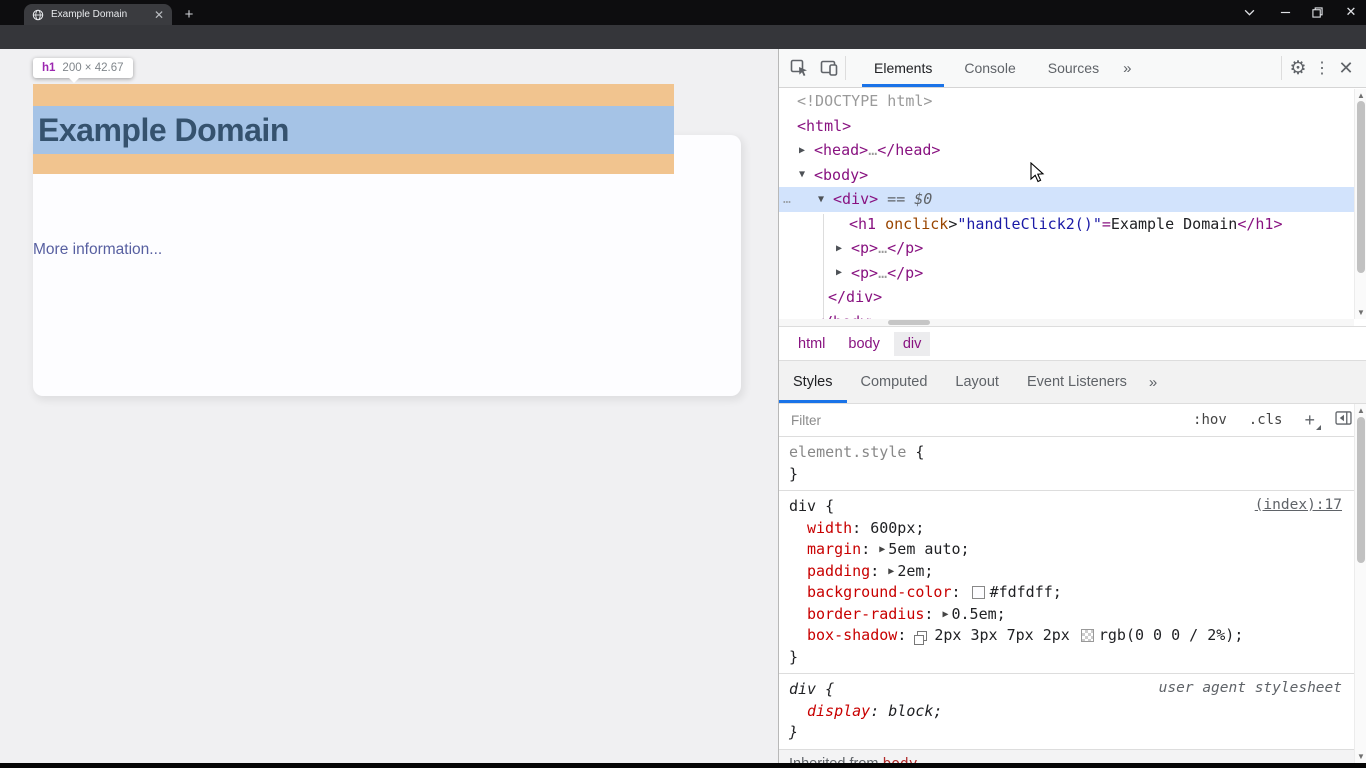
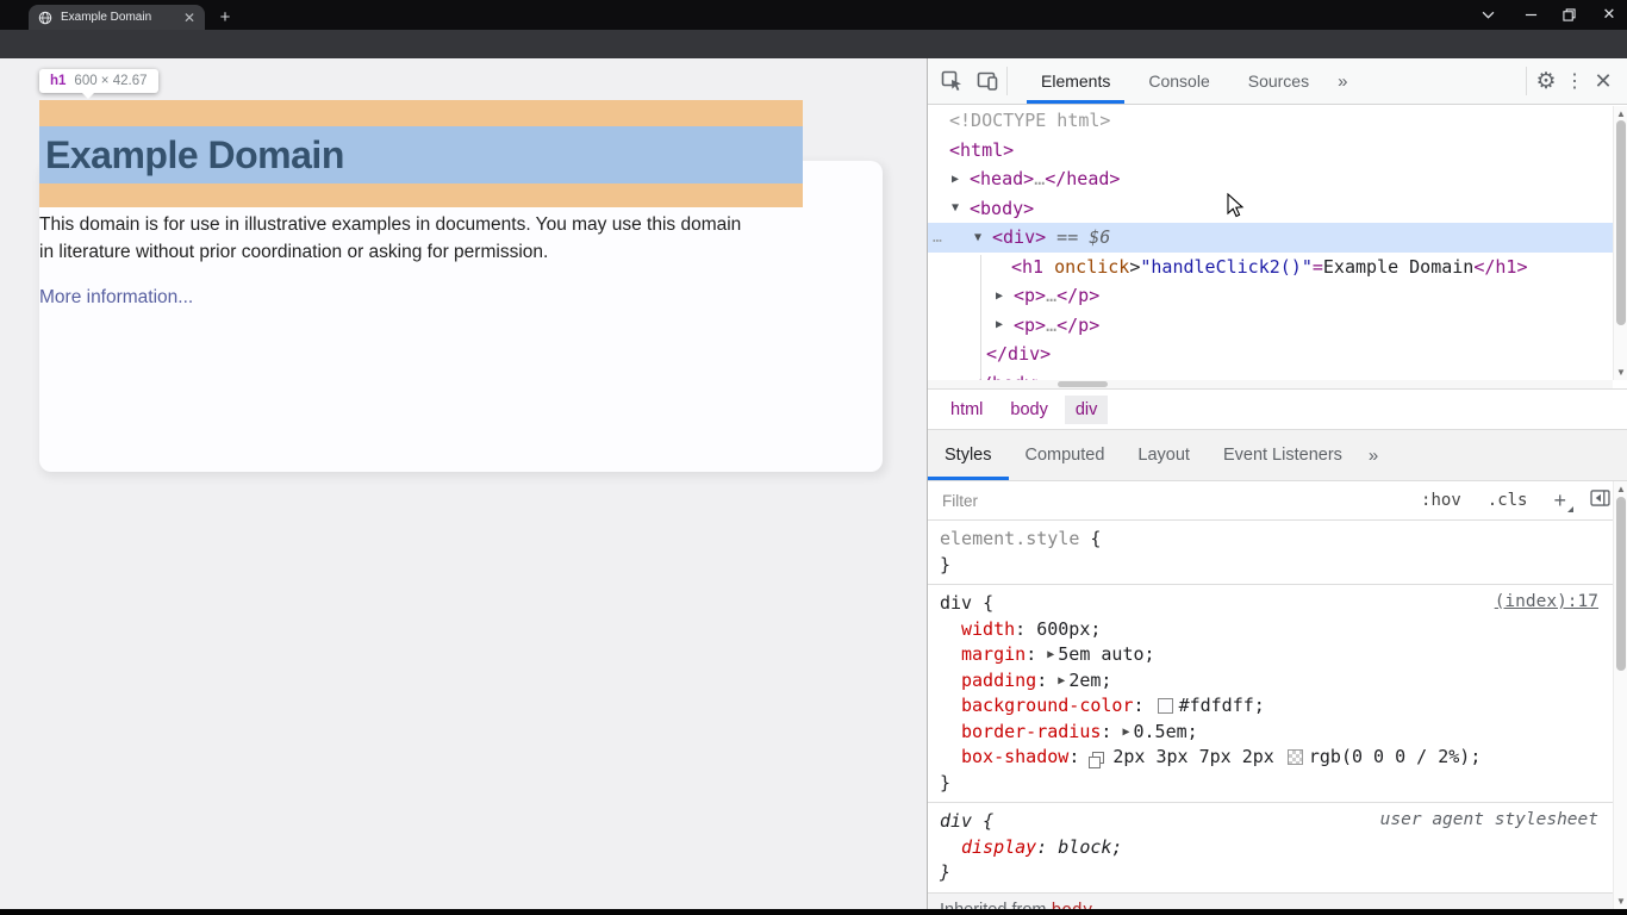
  Example Domain
  ✕
  +
  ✕
  Example Domain
+ This domain is for use in illustrative examples in documents. You may use this domain in literature without prior coordination or asking for permission.
  More information...
  h1
- 200 × 42.67
+ 600 × 42.67
  Elements
  Console
  Sources
  »
  ⚙
  ⋮
  ✕
  <!DOCTYPE html>
  <html>
  ▶
  <head>
  …
  </head>
  ▼
  <body>
  …
  ▼
  <div>
- == $0
+ == $6
  <h1
  onclick
  >
  "handleClick2()"
  =
  Example Domain
  </h1>
  ▶
  <p>
  …
  </p>
  ▶
  <p>
  …
  </p>
  </div>
  ▲
  ▼
  html
  body
  div
  Styles
  Computed
  Layout
  Event Listeners
  »
  Filter
  :hov
  .cls
  +
  element.style {
  }
  div {
  (index):17
  width
  :
  600px;
  margin
  :
  ▶
  5em auto;
  padding
  :
  ▶
  2em;
  background-color
  :
  #fdfdff;
  border-radius
  :
  ▶
  0.5em;
  box-shadow
  :
  2px 3px 7px 2px
  rgb(0 0 0 / 2%);
  }
  div {
  user agent stylesheet
  display
  :
  block;
  }
  ▲
  ▼
